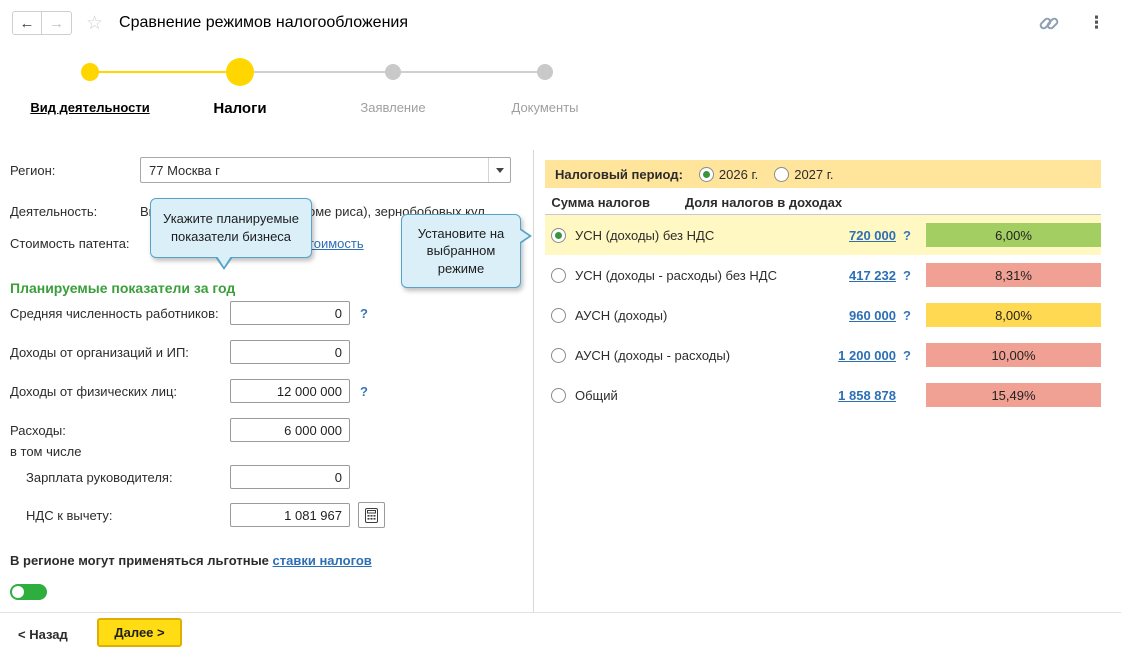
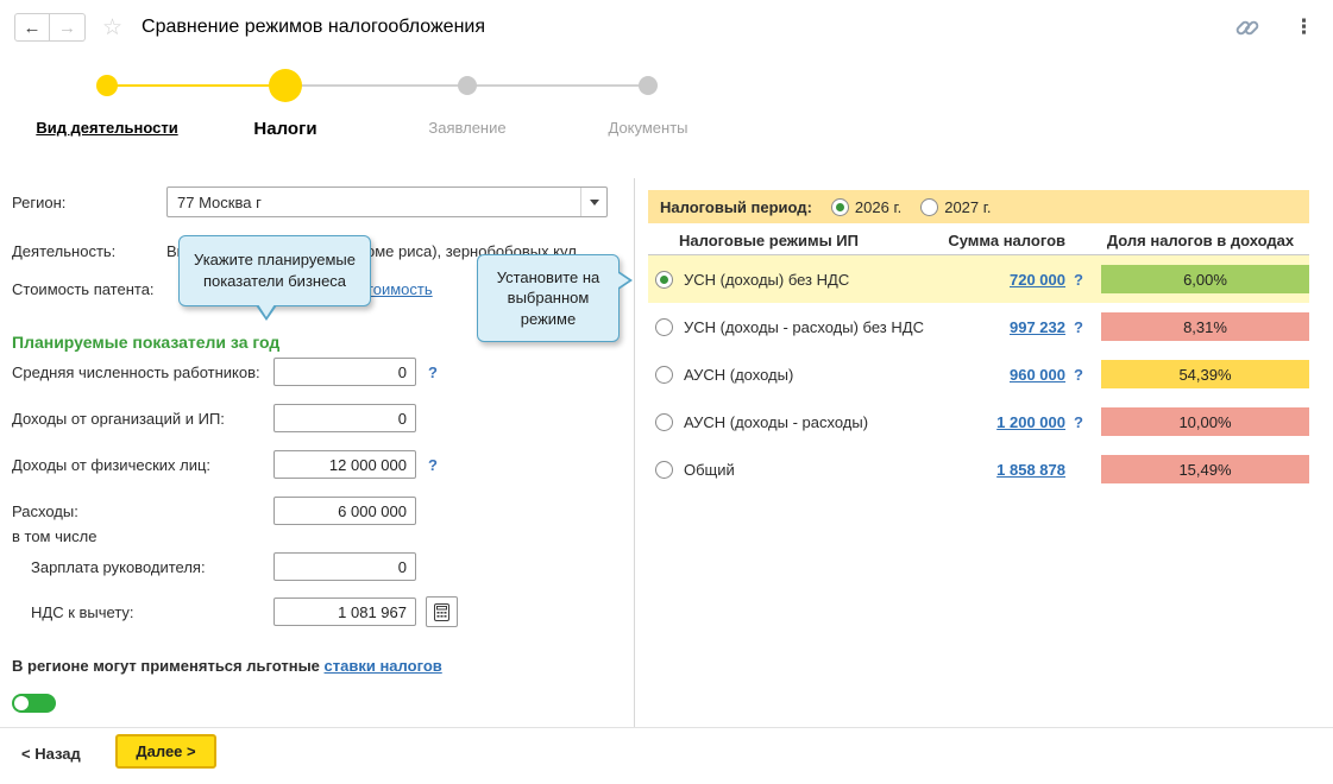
  ←
  →
  ☆
  Сравнение режимов налогообложения
  ⋮
  Вид деятельности
  Налоги
  Заявление
  Документы
  Регион:
  77 Москва г
  Деятельность:
  Стоимость патента:
  Планируемые показатели за год
  Средняя численность работников:
  0
  ?
  Доходы от организаций и ИП:
  0
  Доходы от физических лиц:
  12 000 000
  ?
  Расходы:
  6 000 000
  в том числе
  Зарплата руководителя:
  0
  НДС к вычету:
  1 081 967
  В регионе могут применяться льготные ставки налогов
  < Назад
  Далее >
  Налоговый период:
  2026 г.
  2027 г.
+ Налоговые режимы ИП
  Сумма налогов
  Доля налогов в доходах
  УСН (доходы) без НДС
  720 000
  ?
  6,00%
  УСН (доходы - расходы) без НДС
- 417 232
+ 997 232
  ?
  8,31%
  АУСН (доходы)
  960 000
  ?
- 8,00%
+ 54,39%
  АУСН (доходы - расходы)
  1 200 000
  ?
  10,00%
  Общий
  1 858 878
  15,49%
  Укажите планируемые показатели бизнеса
  Установите на выбранном режиме
